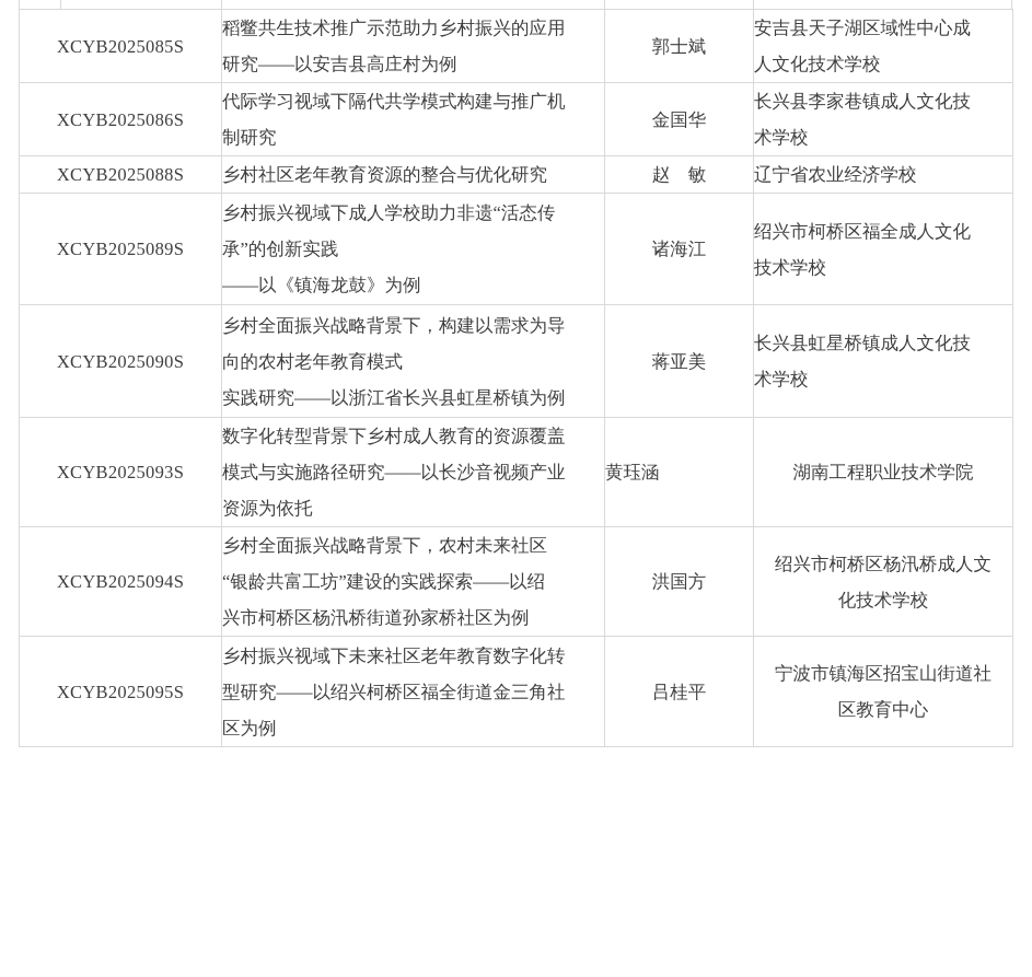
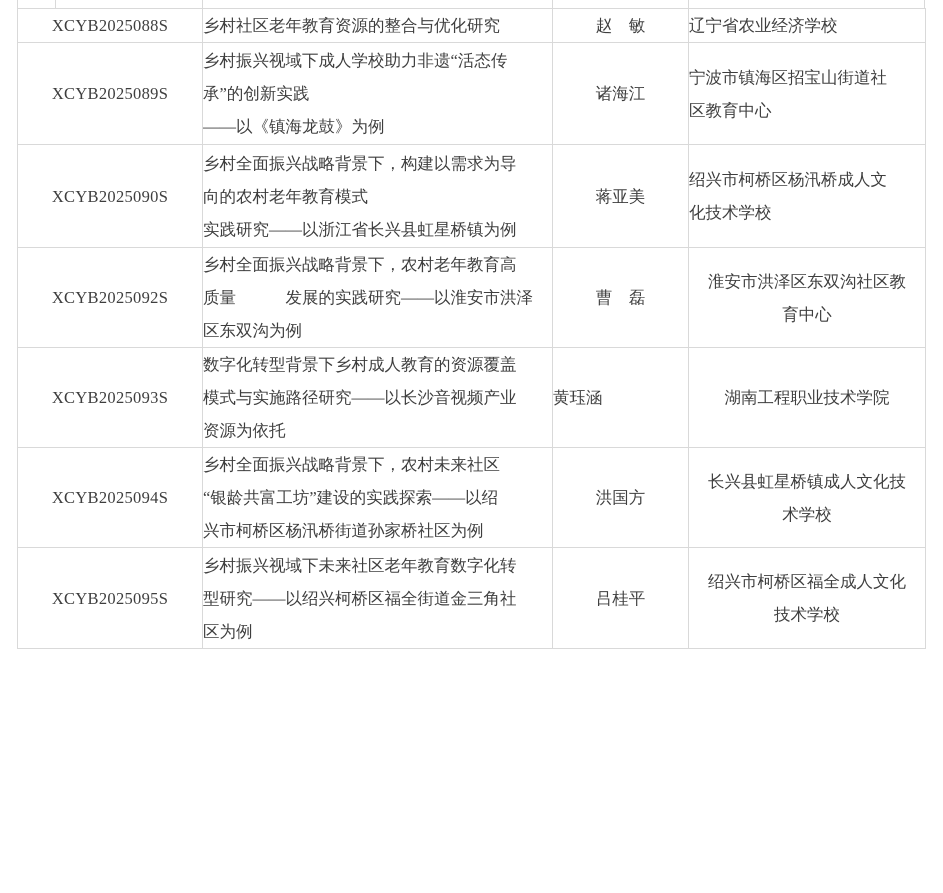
- XCYB2025085S	稻鳖共生技术推广示范助力乡村振兴的应用 研究——以安吉县高庄村为例	郭士斌	安吉县天子湖区域性中心成 人文化技术学校
- XCYB2025086S	代际学习视域下隔代共学模式构建与推广机 制研究	金国华	长兴县李家巷镇成人文化技 术学校
  XCYB2025088S	乡村社区老年教育资源的整合与优化研究	赵 敏	辽宁省农业经济学校
- XCYB2025089S	乡村振兴视域下成人学校助力非遗“活态传 承”的创新实践 ——以《镇海龙鼓》为例	诸海江	绍兴市柯桥区福全成人文化 技术学校
+ XCYB2025089S	乡村振兴视域下成人学校助力非遗“活态传 承”的创新实践 ——以《镇海龙鼓》为例	诸海江	宁波市镇海区招宝山街道社 区教育中心
- XCYB2025090S	乡村全面振兴战略背景下，构建以需求为导 向的农村老年教育模式 实践研究——以浙江省长兴县虹星桥镇为例	蒋亚美	长兴县虹星桥镇成人文化技 术学校
+ XCYB2025090S	乡村全面振兴战略背景下，构建以需求为导 向的农村老年教育模式 实践研究——以浙江省长兴县虹星桥镇为例	蒋亚美	绍兴市柯桥区杨汛桥成人文 化技术学校
+ XCYB2025092S	乡村全面振兴战略背景下，农村老年教育高 质量 发展的实践研究——以淮安市洪泽 区东双沟为例	曹 磊	淮安市洪泽区东双沟社区教 育中心
  XCYB2025093S	数字化转型背景下乡村成人教育的资源覆盖 模式与实施路径研究——以长沙音视频产业 资源为依托	黄珏涵	湖南工程职业技术学院
- XCYB2025094S	乡村全面振兴战略背景下，农村未来社区 “银龄共富工坊”建设的实践探索——以绍 兴市柯桥区杨汛桥街道孙家桥社区为例	洪国方	绍兴市柯桥区杨汛桥成人文 化技术学校
+ XCYB2025094S	乡村全面振兴战略背景下，农村未来社区 “银龄共富工坊”建设的实践探索——以绍 兴市柯桥区杨汛桥街道孙家桥社区为例	洪国方	长兴县虹星桥镇成人文化技 术学校
- XCYB2025095S	乡村振兴视域下未来社区老年教育数字化转 型研究——以绍兴柯桥区福全街道金三角社 区为例	吕桂平	宁波市镇海区招宝山街道社 区教育中心
+ XCYB2025095S	乡村振兴视域下未来社区老年教育数字化转 型研究——以绍兴柯桥区福全街道金三角社 区为例	吕桂平	绍兴市柯桥区福全成人文化 技术学校
